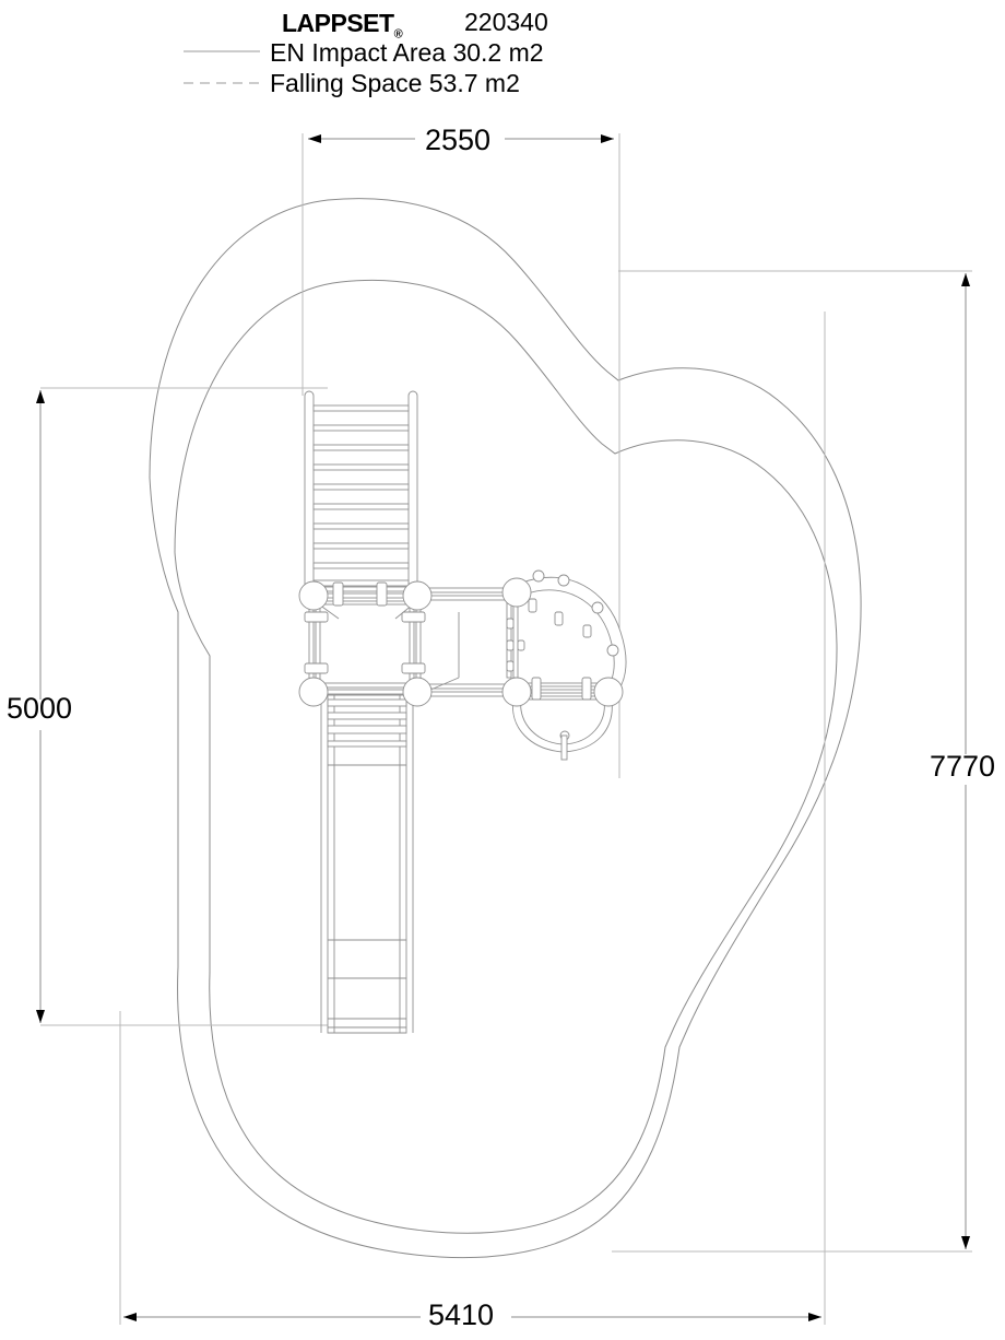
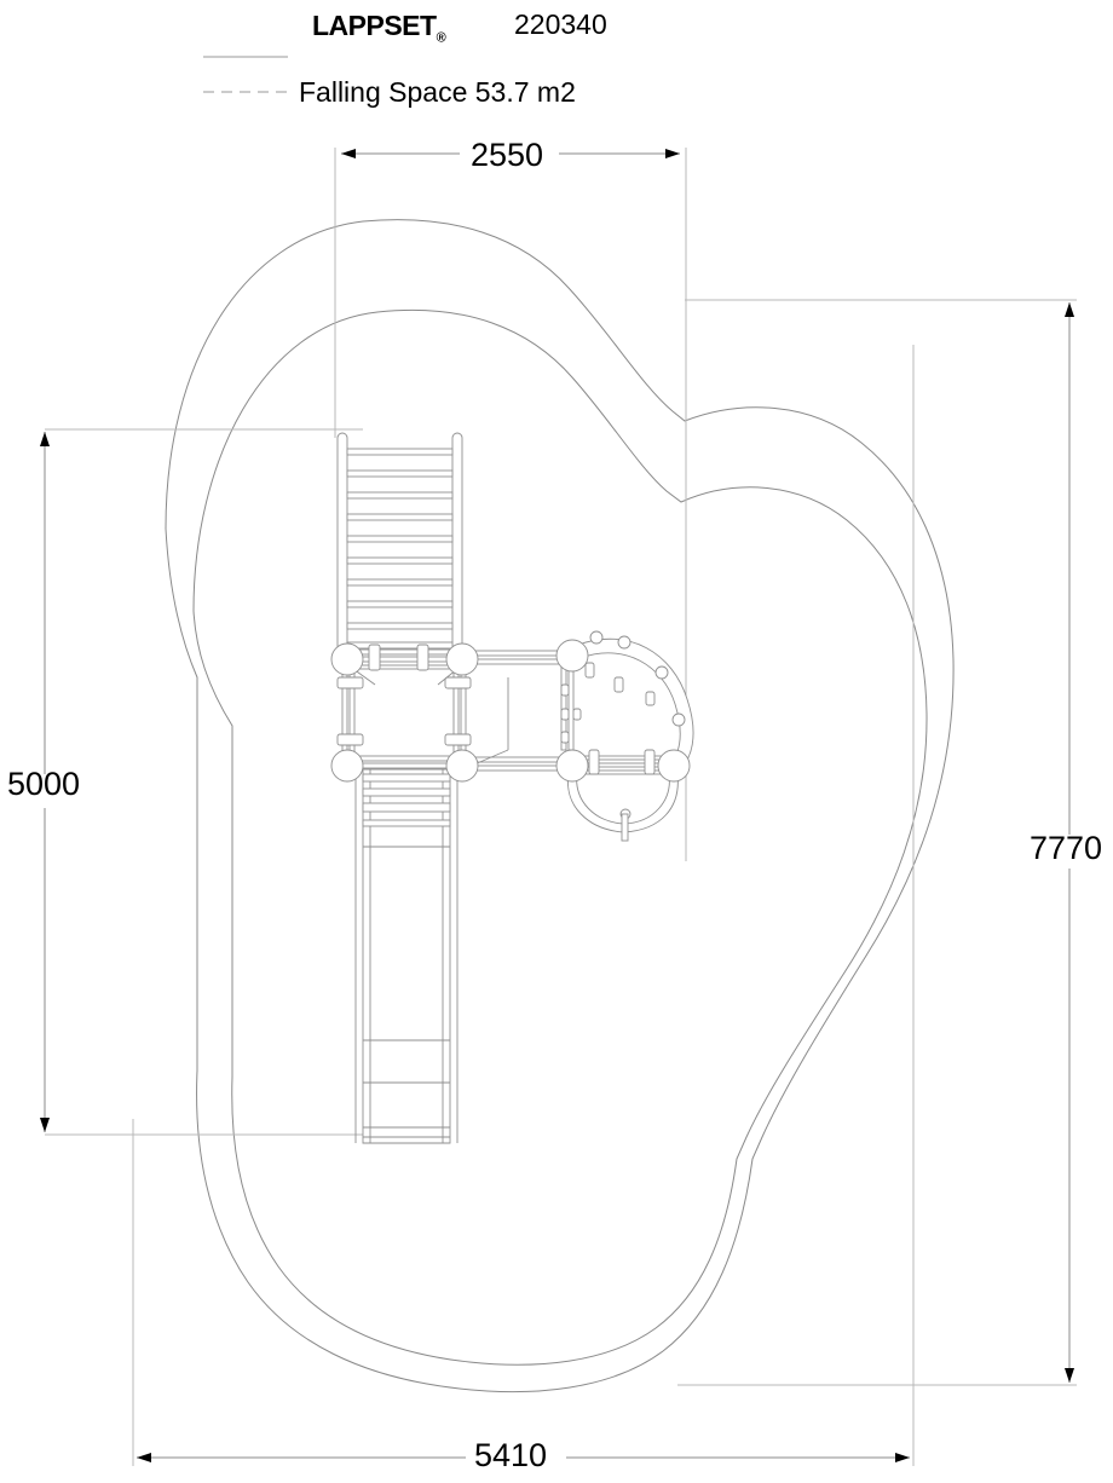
  LAPPSET®
  220340
- EN Impact Area 30.2 m2
  Falling Space 53.7 m2
  2550
  5000
  7770
  5410
